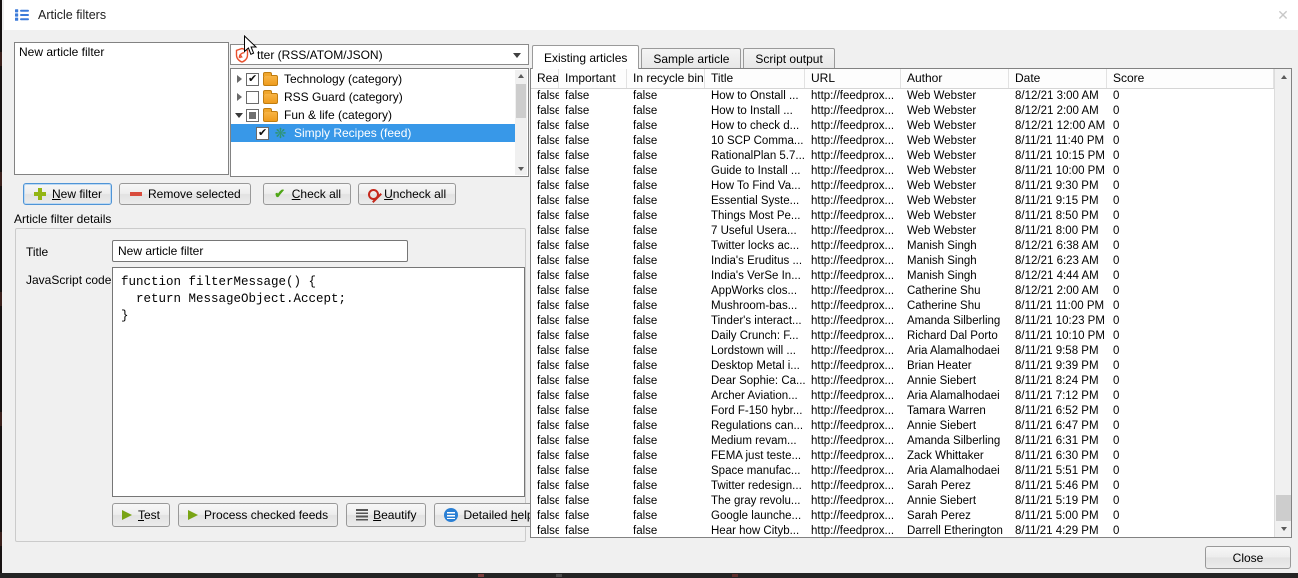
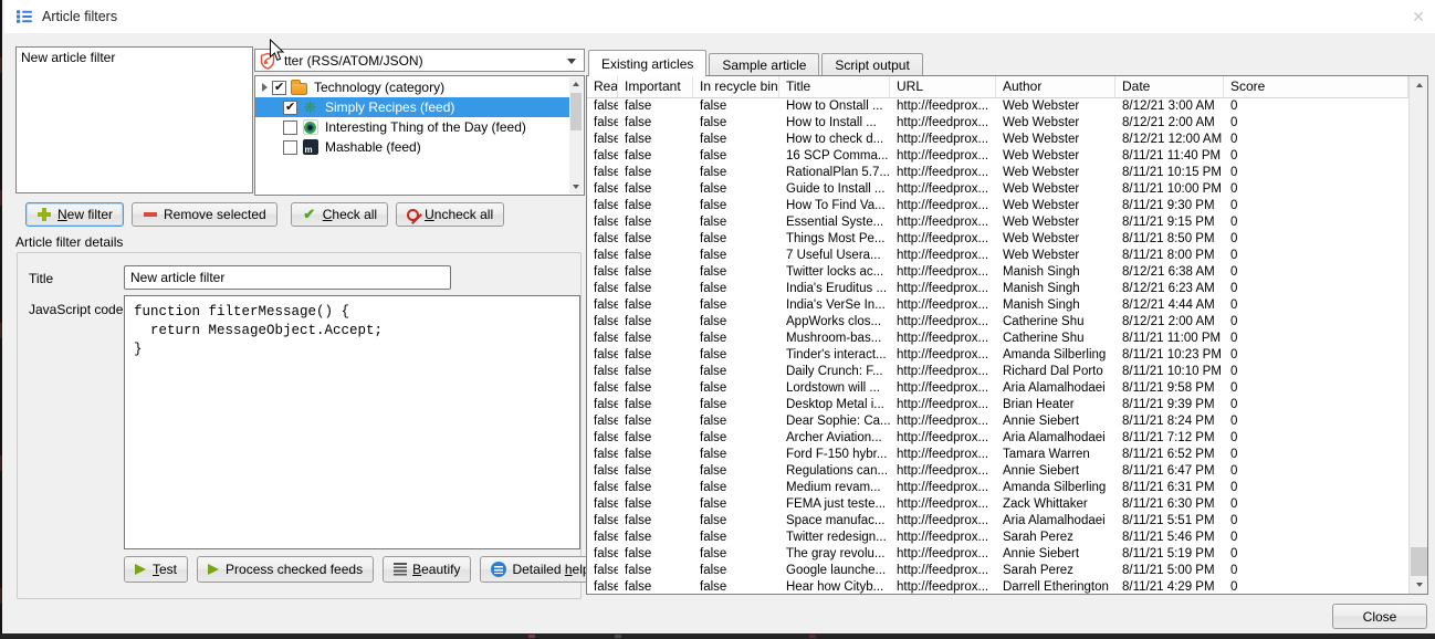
  Article filters
  ✕
  New article filter
  tter (RSS/ATOM/JSON)
  Technology (category)
- RSS Guard (category)
- Fun & life (category)
  Simply Recipes (feed)
+ Interesting Thing of the Day (feed)
+ Mashable (feed)
  New filter
  Remove selected
  Check all
  Uncheck all
  Article filter details
  Title
  New article filter
  JavaScript code
  function filterMessage() {
  return MessageObject.Accept;
  }
  Test
  Process checked feeds
  Beautify
  Detailed hel
  Existing articles
  Sample article
  Script output
  Rea
  Important
  In recycle bin
  Title
  URL
  Author
  Date
  Score
  false
  false
  false
  How to Onstall ...
  http://feedprox...
  Web Webster
  8/12/21 3:00 AM
  0
  false
  false
  false
  How to Install ...
  http://feedprox...
  Web Webster
  8/12/21 2:00 AM
  0
  false
  false
  false
  How to check d...
  http://feedprox...
  Web Webster
  8/12/21 12:00 AM
  0
  false
  false
  false
- 10 SCP Comma...
+ 16 SCP Comma...
  http://feedprox...
  Web Webster
  8/11/21 11:40 PM
  0
  false
  false
  false
  RationalPlan 5.7...
  http://feedprox...
  Web Webster
  8/11/21 10:15 PM
  0
  false
  false
  false
  Guide to Install ...
  http://feedprox...
  Web Webster
  8/11/21 10:00 PM
  0
  false
  false
  false
  How To Find Va...
  http://feedprox...
  Web Webster
  8/11/21 9:30 PM
  0
  false
  false
  false
  Essential Syste...
  http://feedprox...
  Web Webster
  8/11/21 9:15 PM
  0
  false
  false
  false
  Things Most Pe...
  http://feedprox...
  Web Webster
  8/11/21 8:50 PM
  0
  false
  false
  false
  7 Useful Usera...
  http://feedprox...
  Web Webster
  8/11/21 8:00 PM
  0
  false
  false
  false
  Twitter locks ac...
  http://feedprox...
  Manish Singh
  8/12/21 6:38 AM
  0
  false
  false
  false
  India's Eruditus ...
  http://feedprox...
  Manish Singh
  8/12/21 6:23 AM
  0
  false
  false
  false
  India's VerSe In...
  http://feedprox...
  Manish Singh
  8/12/21 4:44 AM
  0
  false
  false
  false
  AppWorks clos...
  http://feedprox...
  Catherine Shu
  8/12/21 2:00 AM
  0
  false
  false
  false
  Mushroom-bas...
  http://feedprox...
  Catherine Shu
  8/11/21 11:00 PM
  0
  false
  false
  false
  Tinder's interact...
  http://feedprox...
  Amanda Silberling
  8/11/21 10:23 PM
  0
  false
  false
  false
  Daily Crunch: F...
  http://feedprox...
  Richard Dal Porto
  8/11/21 10:10 PM
  0
  false
  false
  false
  Lordstown will ...
  http://feedprox...
  Aria Alamalhodaei
  8/11/21 9:58 PM
  0
  false
  false
  false
  Desktop Metal i...
  http://feedprox...
  Brian Heater
  8/11/21 9:39 PM
  0
  false
  false
  false
  Dear Sophie: Ca...
  http://feedprox...
  Annie Siebert
  8/11/21 8:24 PM
  0
  false
  false
  false
  Archer Aviation...
  http://feedprox...
  Aria Alamalhodaei
  8/11/21 7:12 PM
  0
  false
  false
  false
  Ford F-150 hybr...
  http://feedprox...
  Tamara Warren
  8/11/21 6:52 PM
  0
  false
  false
  false
  Regulations can...
  http://feedprox...
  Annie Siebert
  8/11/21 6:47 PM
  0
  false
  false
  false
  Medium revam...
  http://feedprox...
  Amanda Silberling
  8/11/21 6:31 PM
  0
  false
  false
  false
  FEMA just teste...
  http://feedprox...
  Zack Whittaker
  8/11/21 6:30 PM
  0
  false
  false
  false
  Space manufac...
  http://feedprox...
  Aria Alamalhodaei
  8/11/21 5:51 PM
  0
  false
  false
  false
  Twitter redesign...
  http://feedprox...
  Sarah Perez
  8/11/21 5:46 PM
  0
  false
  false
  false
  The gray revolu...
  http://feedprox...
  Annie Siebert
  8/11/21 5:19 PM
  0
  false
  false
  false
  Google launche...
  http://feedprox...
  Sarah Perez
  8/11/21 5:00 PM
  0
  false
  false
  false
  Hear how Cityb...
  http://feedprox...
  Darrell Etherington
  8/11/21 4:29 PM
  0
  Close
